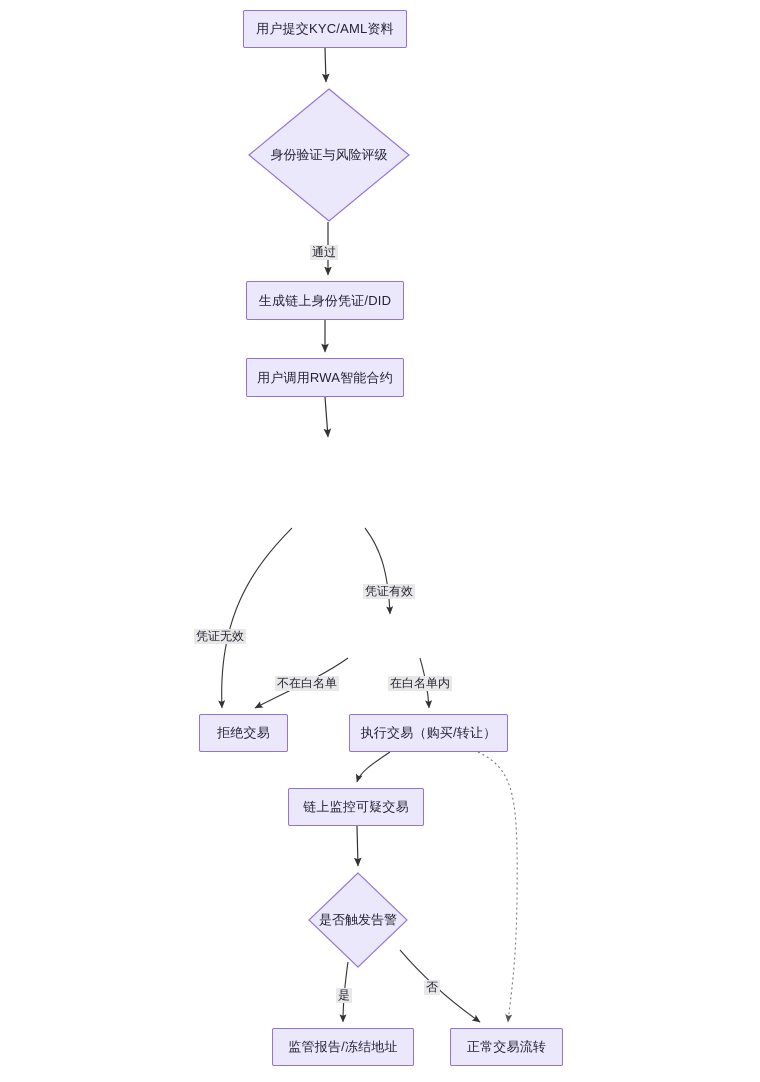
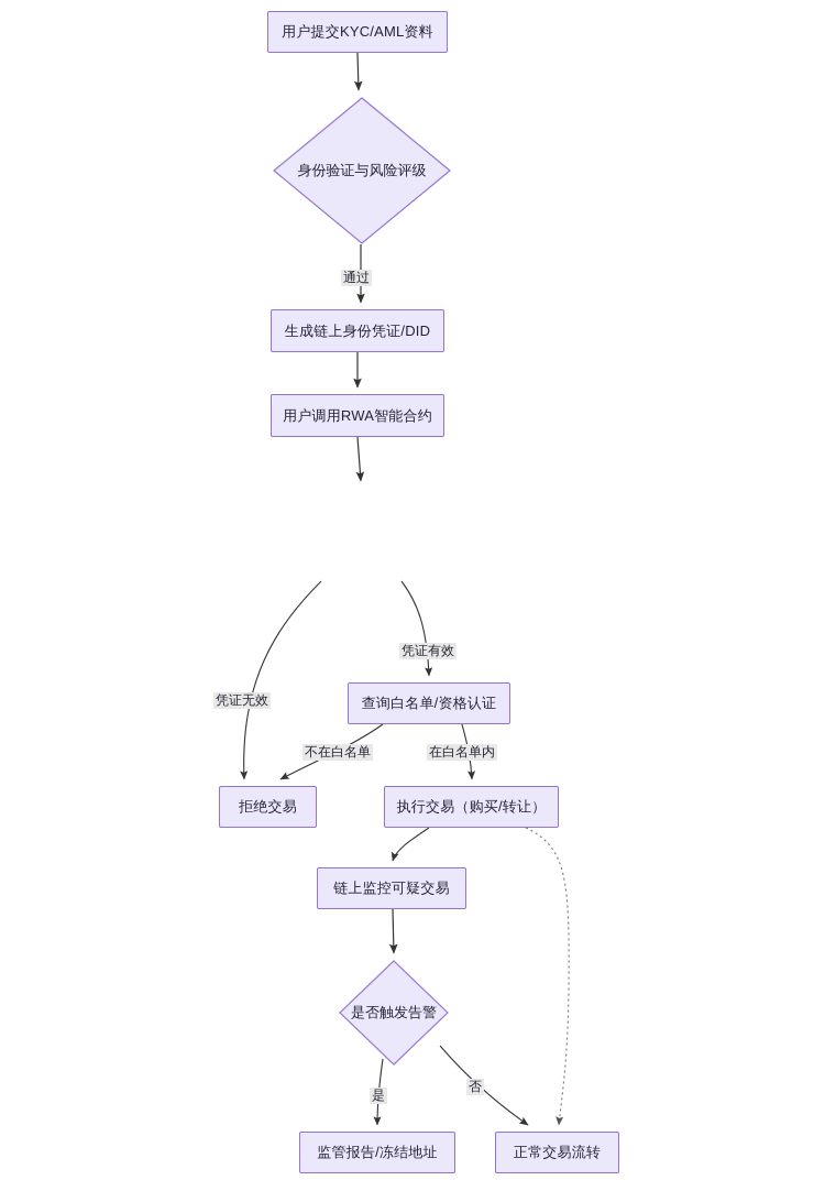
  用户提交KYC/AML资料
  身份验证与风险评级
  生成链上身份凭证/DID
  用户调用RWA智能合约
+ 查询白名单/资格认证
  拒绝交易
  执行交易（购买/转让）
  链上监控可疑交易
  是否触发告警
  监管报告/冻结地址
  正常交易流转
  通过
  凭证无效
  凭证有效
  不在白名单
  在白名单内
  是
  否
